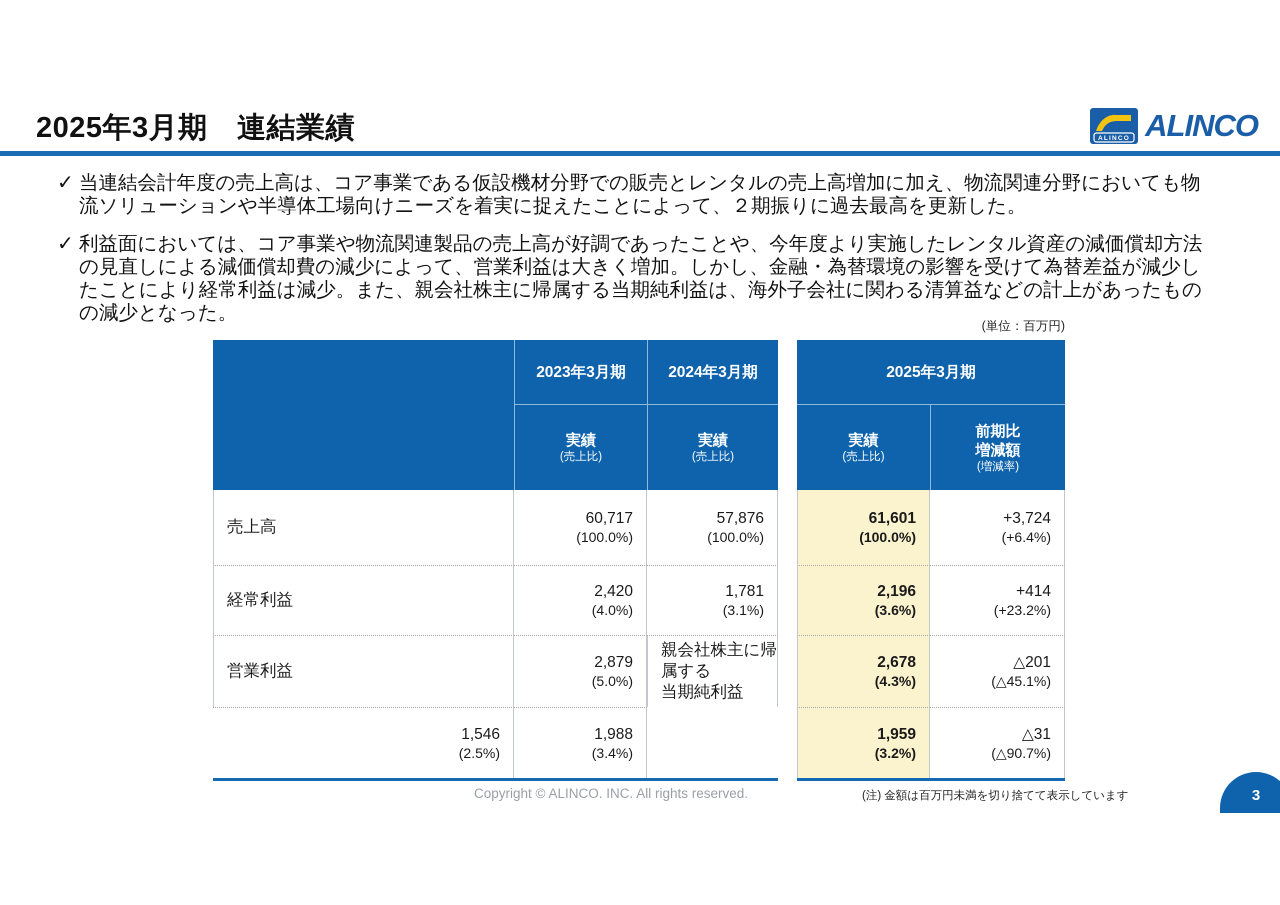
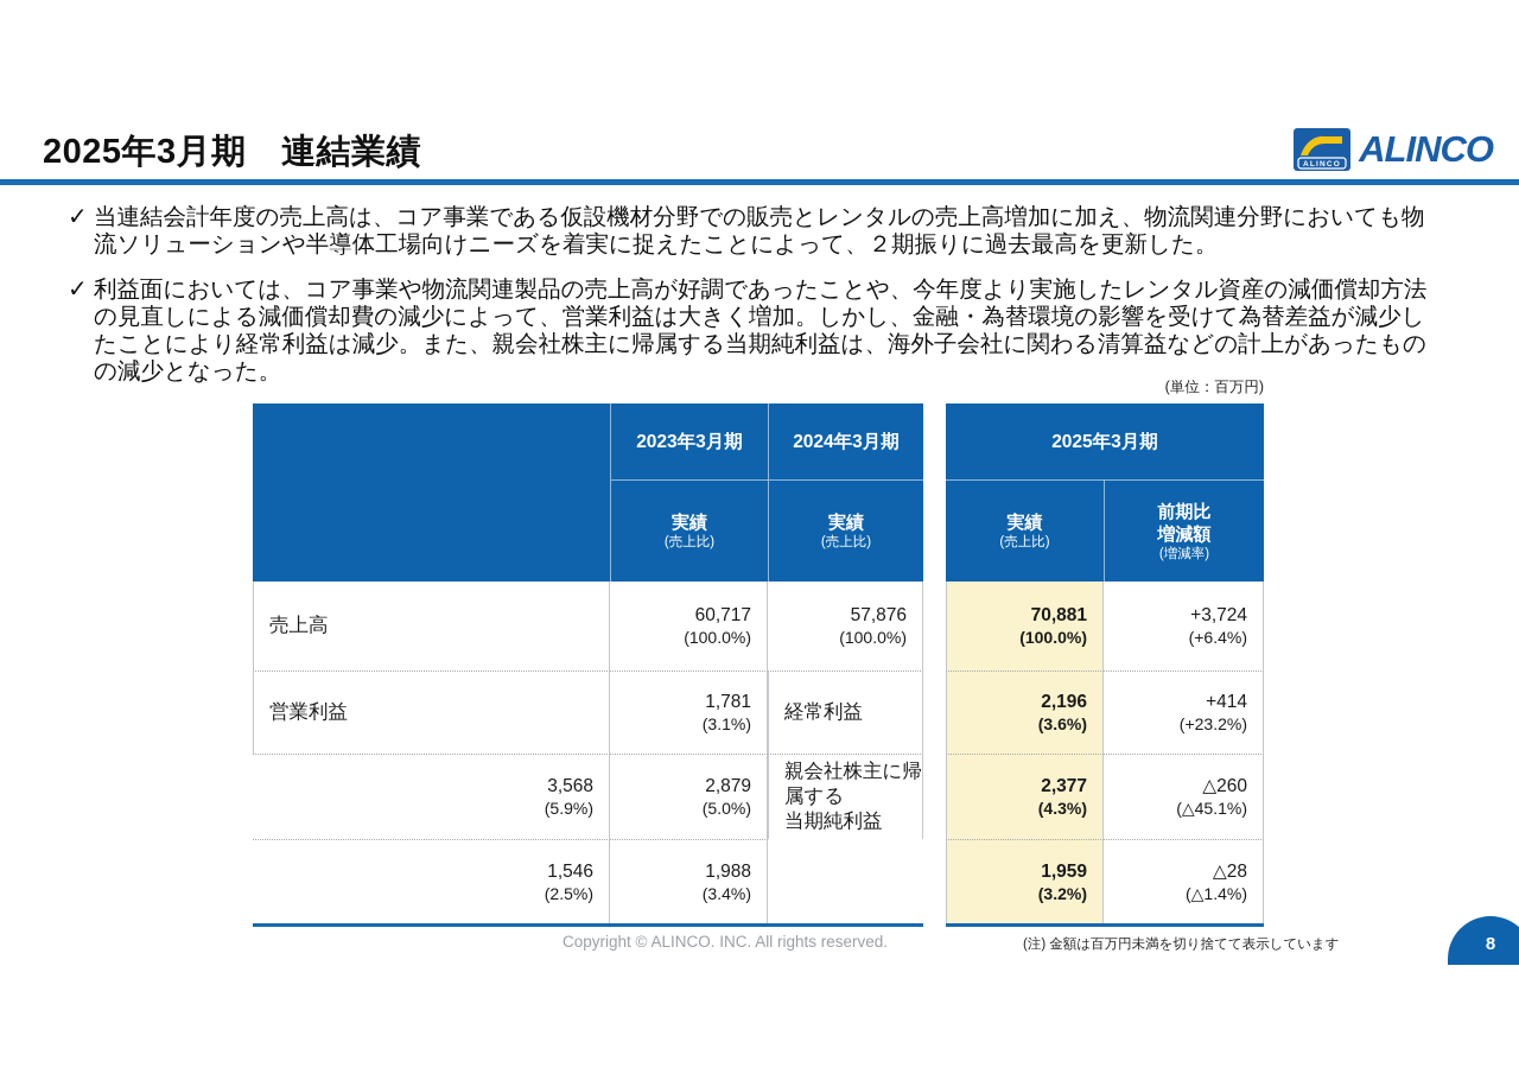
  2025年3月期 連結業績
  ALINCO
  ✓
  当連結会計年度の売上高は、コア事業である仮設機材分野での販売とレンタルの売上高増加に加え、物流関連分野においても物流ソリューションや半導体工場向けニーズを着実に捉えたことによって、２期振りに過去最高を更新した。
  ✓
  利益面においては、コア事業や物流関連製品の売上高が好調であったことや、今年度より実施したレンタル資産の減価償却方法の見直しによる減価償却費の減少によって、営業利益は大きく増加。しかし、金融・為替環境の影響を受けて為替差益が減少したことにより経常利益は減少。また、親会社株主に帰属する当期純利益は、海外子会社に関わる清算益などの計上があったものの減少となった。
  (単位：百万円)
  2023年3月期
  2024年3月期
  実績
  (売上比)
  実績
  (売上比)
  売上高
  60,717
  (100.0%)
  57,876
  (100.0%)
- 経常利益
+ 営業利益
- 2,420
- (4.0%)
  1,781
  (3.1%)
- 営業利益
+ 経常利益
+ 3,568
+ (5.9%)
  2,879
  (5.0%)
  親会社株主に帰属する
  当期純利益
  1,546
  (2.5%)
  1,988
  (3.4%)
  2025年3月期
  実績
  (売上比)
  前期比
  増減額
  (増減率)
- 61,601
+ 70,881
  (100.0%)
  +3,724
  (+6.4%)
  2,196
  (3.6%)
  +414
  (+23.2%)
- 2,678
+ 2,377
  (4.3%)
- △201
+ △260
  (△45.1%)
  1,959
  (3.2%)
- △31
+ △28
- (△90.7%)
+ (△1.4%)
  Copyright © ALINCO. INC. All rights reserved.
  (注) 金額は百万円未満を切り捨てて表示しています
- 3
+ 8
